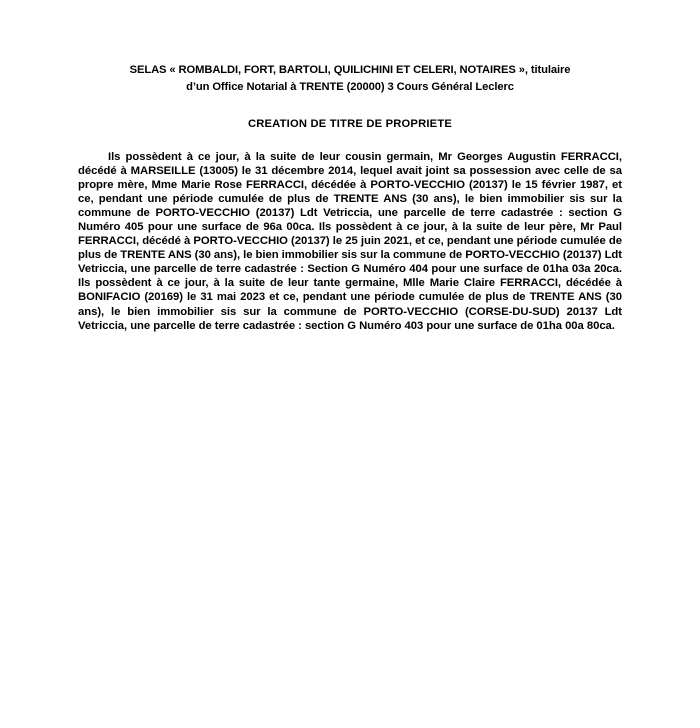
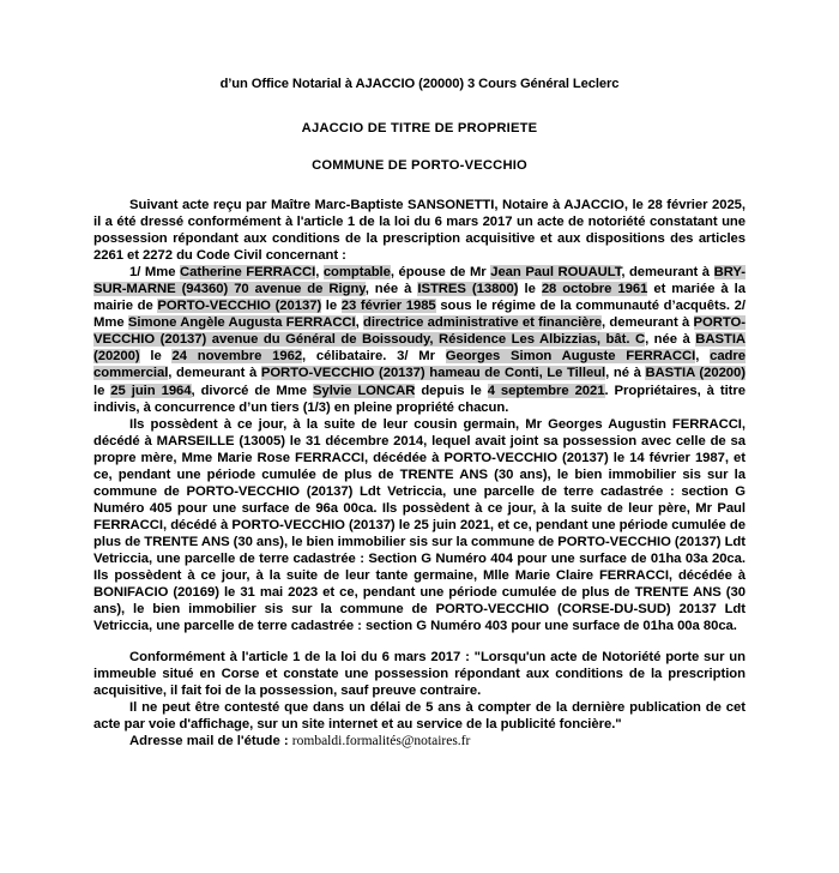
- SELAS « ROMBALDI, FORT, BARTOLI, QUILICHINI ET CELERI, NOTAIRES », titulaire
- d’un Office Notarial à TRENTE (20000) 3 Cours Général Leclerc
+ d’un Office Notarial à AJACCIO (20000) 3 Cours Général Leclerc
- CREATION DE TITRE DE PROPRIETE
+ AJACCIO DE TITRE DE PROPRIETE
+ COMMUNE DE PORTO-VECCHIO
+ Suivant acte reçu par Maître Marc-Baptiste SANSONETTI, Notaire à AJACCIO, le 28 février 2025, il a été dressé conformément à l'article 1 de la loi du 6 mars 2017 un acte de notoriété constatant une possession répondant aux conditions de la prescription acquisitive et aux dispositions des articles 2261 et 2272 du Code Civil concernant :
+ 1/ Mme Catherine FERRACCI, comptable, épouse de Mr Jean Paul ROUAULT, demeurant à BRY-SUR-MARNE (94360) 70 avenue de Rigny, née à ISTRES (13800) le 28 octobre 1961 et mariée à la mairie de PORTO-VECCHIO (20137) le 23 février 1985 sous le régime de la communauté d’acquêts. 2/ Mme Simone Angèle Augusta FERRACCI, directrice administrative et financière, demeurant à PORTO-VECCHIO (20137) avenue du Général de Boissoudy, Résidence Les Albizzias, bât. C, née à BASTIA (20200) le 24 novembre 1962, célibataire. 3/ Mr Georges Simon Auguste FERRACCI, cadre commercial, demeurant à PORTO-VECCHIO (20137) hameau de Conti, Le Tilleul, né à BASTIA (20200) le 25 juin 1964, divorcé de Mme Sylvie LONCAR depuis le 4 septembre 2021. Propriétaires, à titre indivis, à concurrence d’un tiers (1/3) en pleine propriété chacun.
- Ils possèdent à ce jour, à la suite de leur cousin germain, Mr Georges Augustin FERRACCI, décédé à MARSEILLE (13005) le 31 décembre 2014, lequel avait joint sa possession avec celle de sa propre mère, Mme Marie Rose FERRACCI, décédée à PORTO-VECCHIO (20137) le 15 février 1987, et ce, pendant une période cumulée de plus de TRENTE ANS (30 ans), le bien immobilier sis sur la commune de PORTO-VECCHIO (20137) Ldt Vetriccia, une parcelle de terre cadastrée : section G Numéro 405 pour une surface de 96a 00ca. Ils possèdent à ce jour, à la suite de leur père, Mr Paul FERRACCI, décédé à PORTO-VECCHIO (20137) le 25 juin 2021, et ce, pendant une période cumulée de plus de TRENTE ANS (30 ans), le bien immobilier sis sur la commune de PORTO-VECCHIO (20137) Ldt Vetriccia, une parcelle de terre cadastrée : Section G Numéro 404 pour une surface de 01ha 03a 20ca. Ils possèdent à ce jour, à la suite de leur tante germaine, Mlle Marie Claire FERRACCI, décédée à BONIFACIO (20169) le 31 mai 2023 et ce, pendant une période cumulée de plus de TRENTE ANS (30 ans), le bien immobilier sis sur la commune de PORTO-VECCHIO (CORSE-DU-SUD) 20137 Ldt Vetriccia, une parcelle de terre cadastrée : section G Numéro 403 pour une surface de 01ha 00a 80ca.
+ Ils possèdent à ce jour, à la suite de leur cousin germain, Mr Georges Augustin FERRACCI, décédé à MARSEILLE (13005) le 31 décembre 2014, lequel avait joint sa possession avec celle de sa propre mère, Mme Marie Rose FERRACCI, décédée à PORTO-VECCHIO (20137) le 14 février 1987, et ce, pendant une période cumulée de plus de TRENTE ANS (30 ans), le bien immobilier sis sur la commune de PORTO-VECCHIO (20137) Ldt Vetriccia, une parcelle de terre cadastrée : section G Numéro 405 pour une surface de 96a 00ca. Ils possèdent à ce jour, à la suite de leur père, Mr Paul FERRACCI, décédé à PORTO-VECCHIO (20137) le 25 juin 2021, et ce, pendant une période cumulée de plus de TRENTE ANS (30 ans), le bien immobilier sis sur la commune de PORTO-VECCHIO (20137) Ldt Vetriccia, une parcelle de terre cadastrée : Section G Numéro 404 pour une surface de 01ha 03a 20ca. Ils possèdent à ce jour, à la suite de leur tante germaine, Mlle Marie Claire FERRACCI, décédée à BONIFACIO (20169) le 31 mai 2023 et ce, pendant une période cumulée de plus de TRENTE ANS (30 ans), le bien immobilier sis sur la commune de PORTO-VECCHIO (CORSE-DU-SUD) 20137 Ldt Vetriccia, une parcelle de terre cadastrée : section G Numéro 403 pour une surface de 01ha 00a 80ca.
+ Conformément à l'article 1 de la loi du 6 mars 2017 : "Lorsqu'un acte de Notoriété porte sur un immeuble situé en Corse et constate une possession répondant aux conditions de la prescription acquisitive, il fait foi de la possession, sauf preuve contraire.
+ Il ne peut être contesté que dans un délai de 5 ans à compter de la dernière publication de cet acte par voie d'affichage, sur un site internet et au service de la publicité foncière."
+ Adresse mail de l'étude : rombaldi.formalités@notaires.fr
